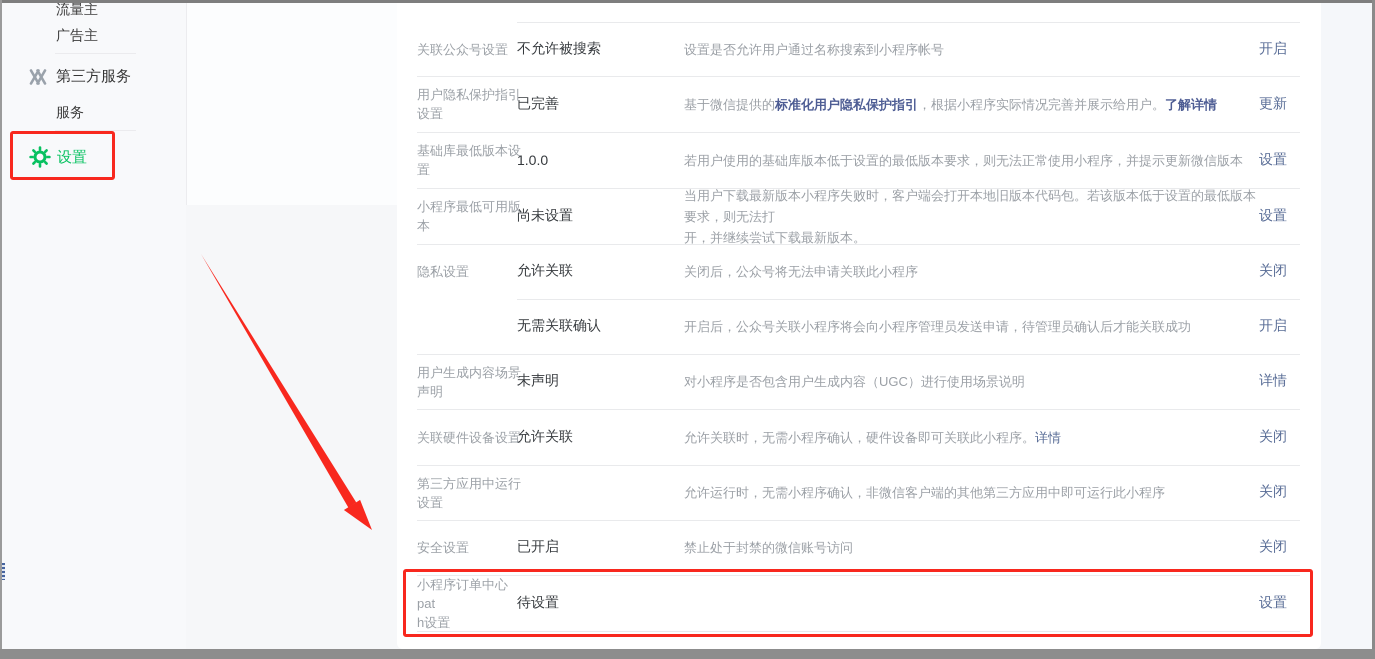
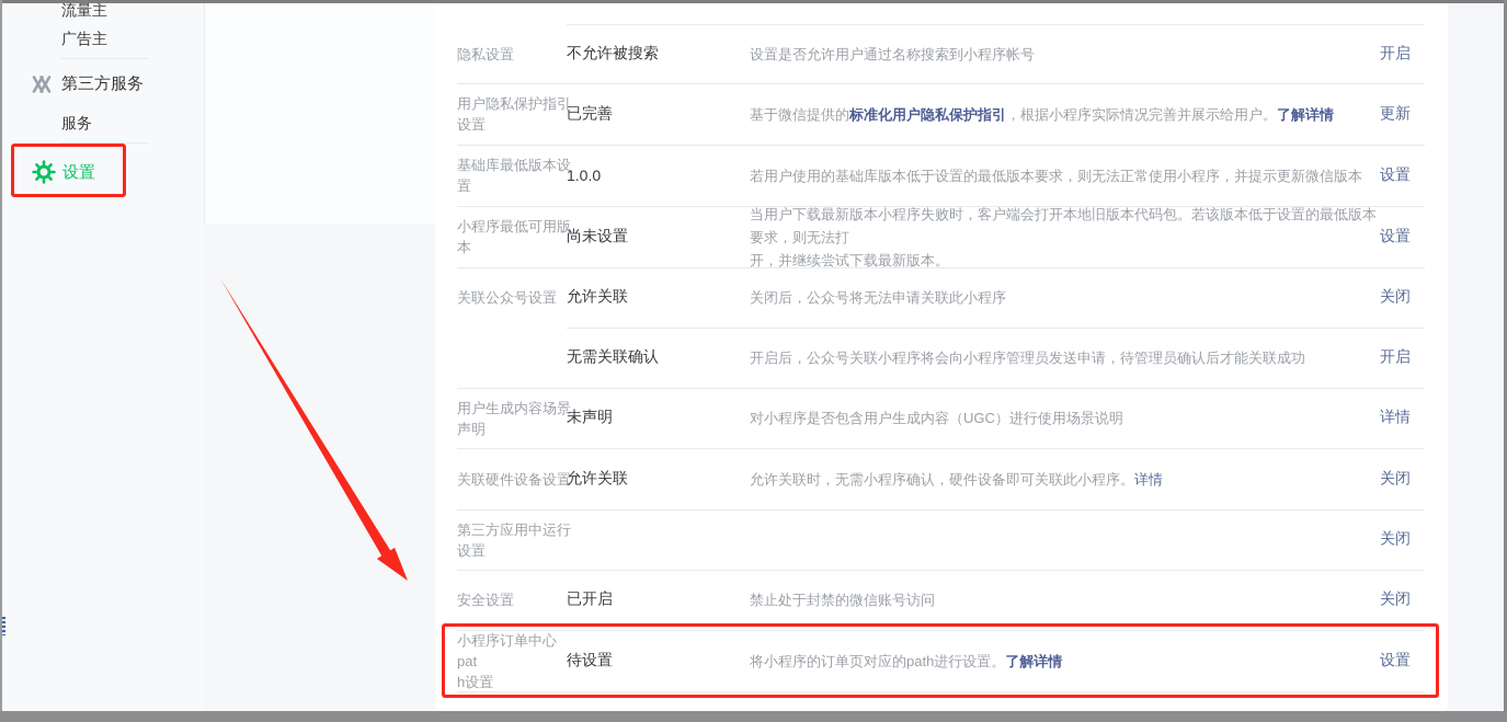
  流量主
  广告主
  第三方服务
  服务
  设置
- 关联公众号设置
+ 隐私设置
  不允许被搜索
  设置是否允许用户通过名称搜索到小程序帐号
  开启
  用户隐私保护指引
  设置
  已完善
  基于微信提供的标准化用户隐私保护指引，根据小程序实际情况完善并展示给用户。了解详情
  更新
  基础库最低版本设
  置
  1.0.0
  若用户使用的基础库版本低于设置的最低版本要求，则无法正常使用小程序，并提示更新微信版本
  设置
  小程序最低可用版
  本
  尚未设置
  当用户下载最新版本小程序失败时，客户端会打开本地旧版本代码包。若该版本低于设置的最低版本要求，则无法打
  开，并继续尝试下载最新版本。
  设置
- 隐私设置
+ 关联公众号设置
  允许关联
  关闭后，公众号将无法申请关联此小程序
  关闭
  无需关联确认
  开启后，公众号关联小程序将会向小程序管理员发送申请，待管理员确认后才能关联成功
  开启
  用户生成内容场景
  声明
  未声明
  对小程序是否包含用户生成内容（UGC）进行使用场景说明
  详情
  关联硬件设备设置
  允许关联
  允许关联时，无需小程序确认，硬件设备即可关联此小程序。详情
  关闭
  第三方应用中运行
  设置
- 允许运行时，无需小程序确认，非微信客户端的其他第三方应用中即可运行此小程序
  关闭
  安全设置
  已开启
  禁止处于封禁的微信账号访问
  关闭
  小程序订单中心pat
  h设置
  待设置
+ 将小程序的订单页对应的path进行设置。了解详情
  设置
